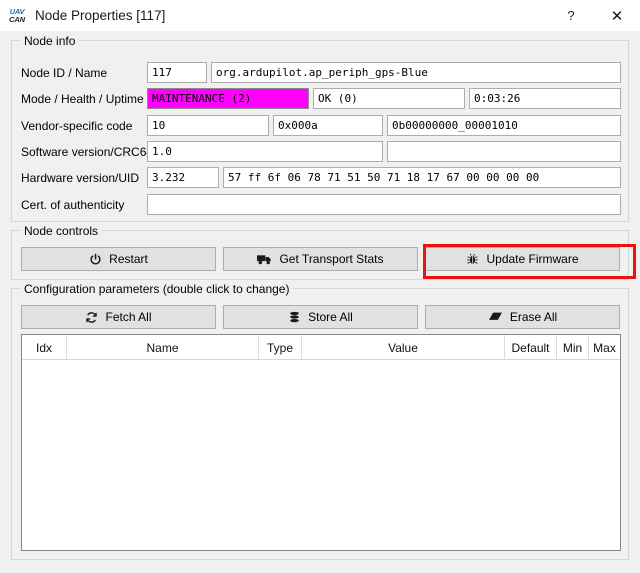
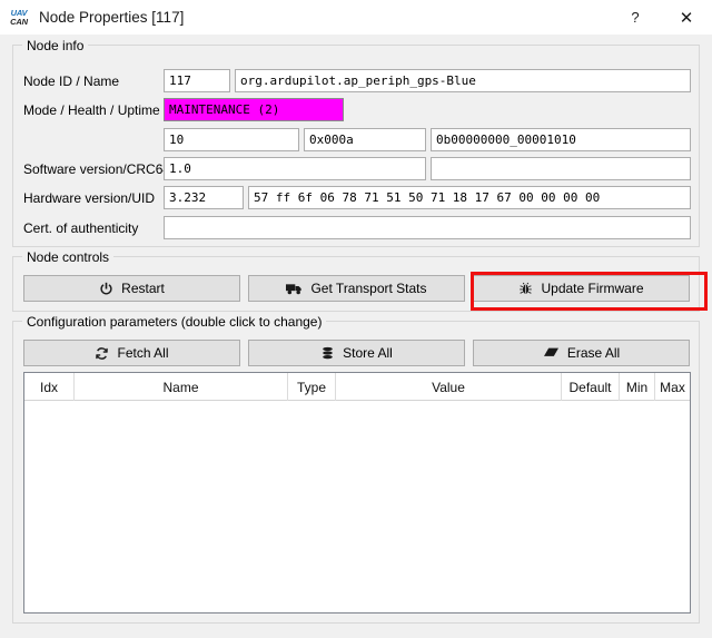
  UAV
  CAN
  Node Properties [117]
  ?
  ✕
  Node info
  Node ID / Name
  117
  org.ardupilot.ap_periph_gps-Blue
  Mode / Health / Uptime
  MAINTENANCE (2)
- OK (0)
- 0:03:26
- Vendor-specific code
  10
  0x000a
  0b00000000_00001010
  Software version/CRC6
  1.0
  Hardware version/UID
  3.232
  57 ff 6f 06 78 71 51 50 71 18 17 67 00 00 00 00
  Cert. of authenticity
  Node controls
  Restart
  Get Transport Stats
  Update Firmware
  Configuration parameters (double click to change)
  Fetch All
  Store All
  Erase All
  Idx
  Name
  Type
  Value
  Default
  Min
  Max
